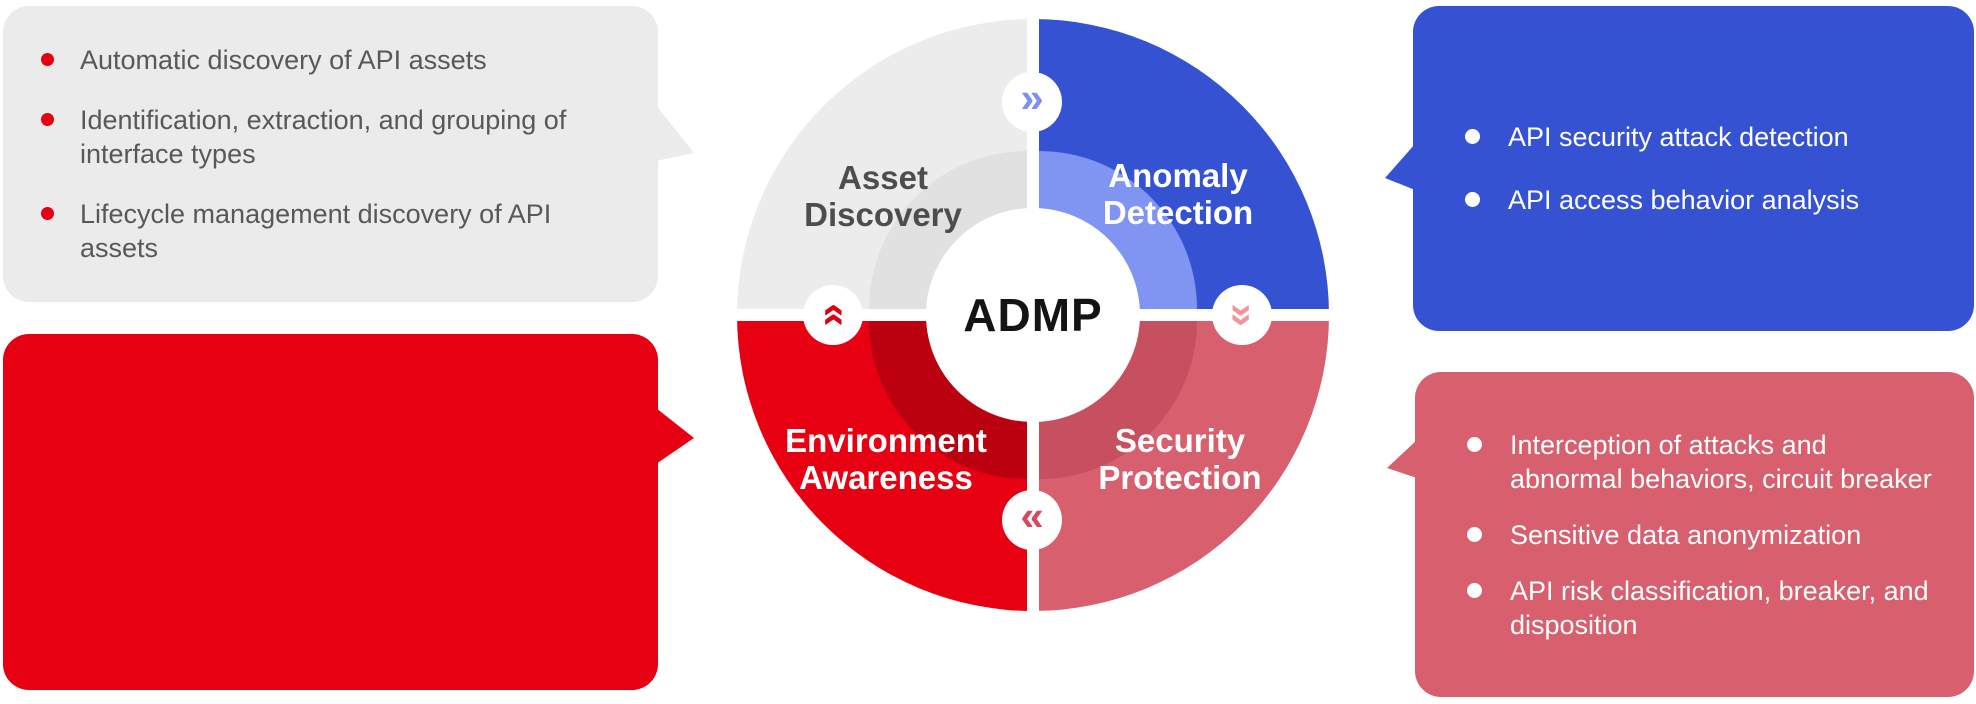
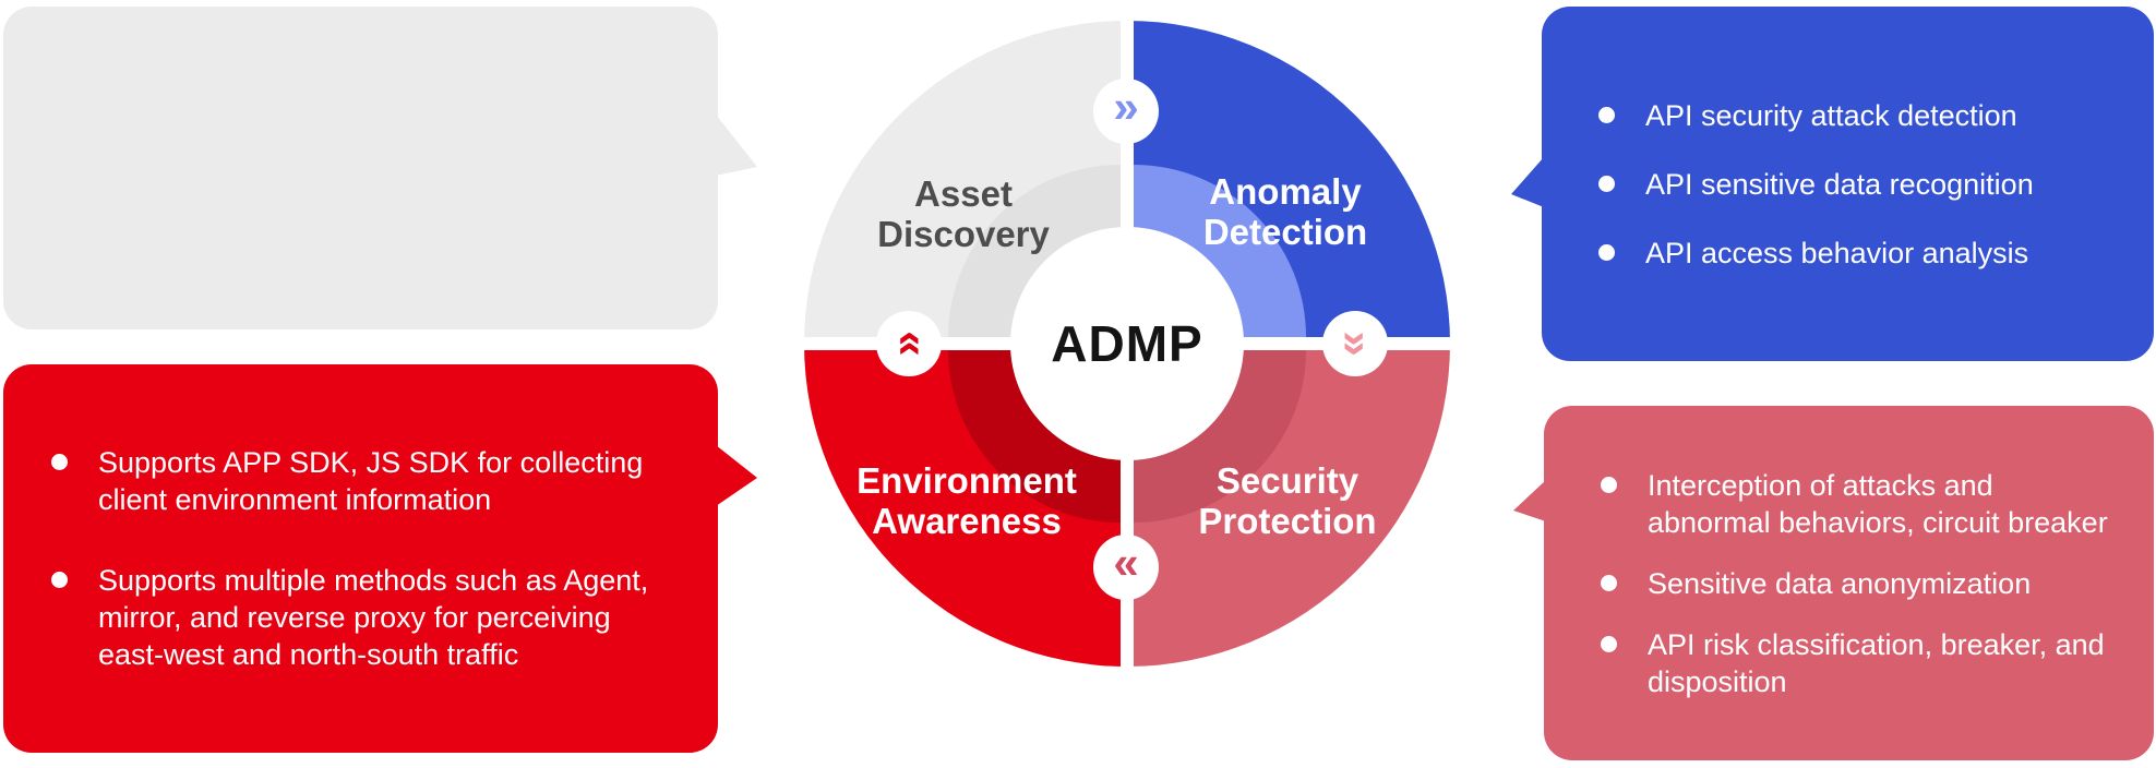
- Automatic discovery of API assets
- Identification, extraction, and grouping of interface types
- Lifecycle management discovery of API assets
  API security attack detection
+ API sensitive data recognition
  API access behavior analysis
+ Supports APP SDK, JS SDK for collecting client environment information
+ Supports multiple methods such as Agent, mirror, and reverse proxy for perceiving east-west and north-south traffic
  Interception of attacks and abnormal behaviors, circuit breaker
  Sensitive data anonymization
  API risk classification, breaker, and disposition
  Asset
  Discovery
  Anomaly
  Detection
  Environment
  Awareness
  Security
  Protection
  ADMP
  »
  «
